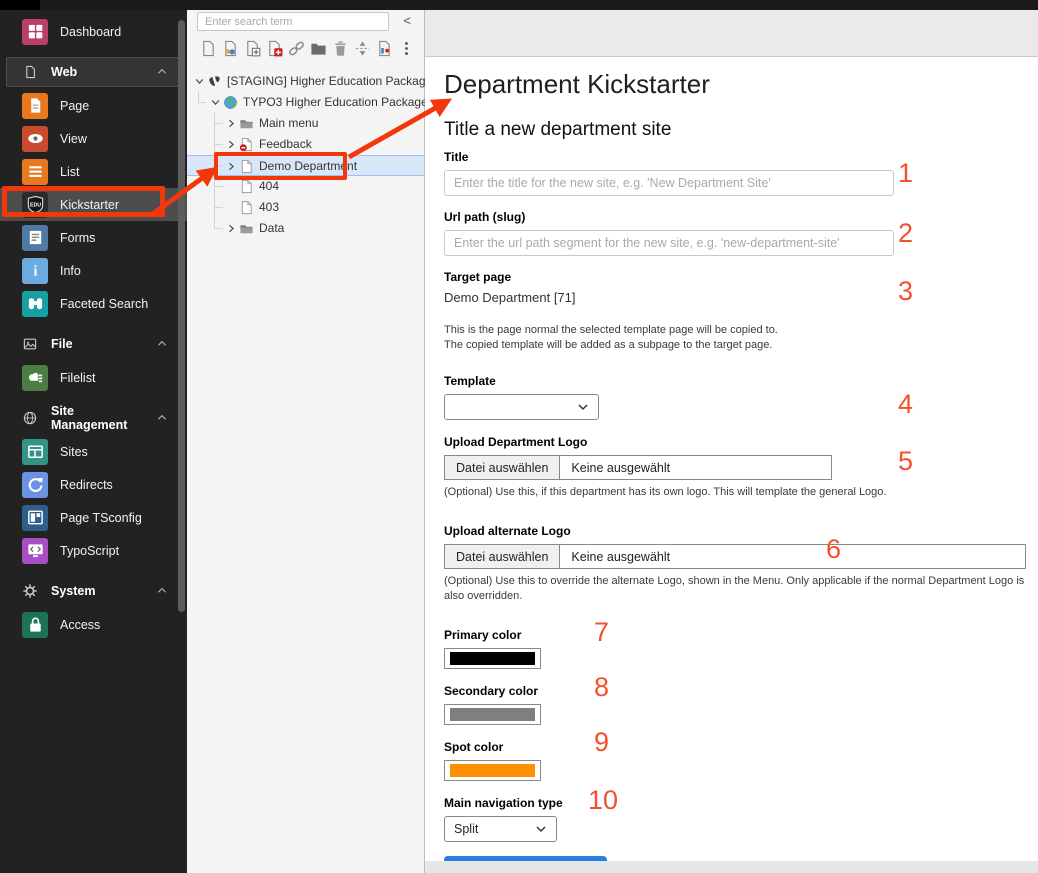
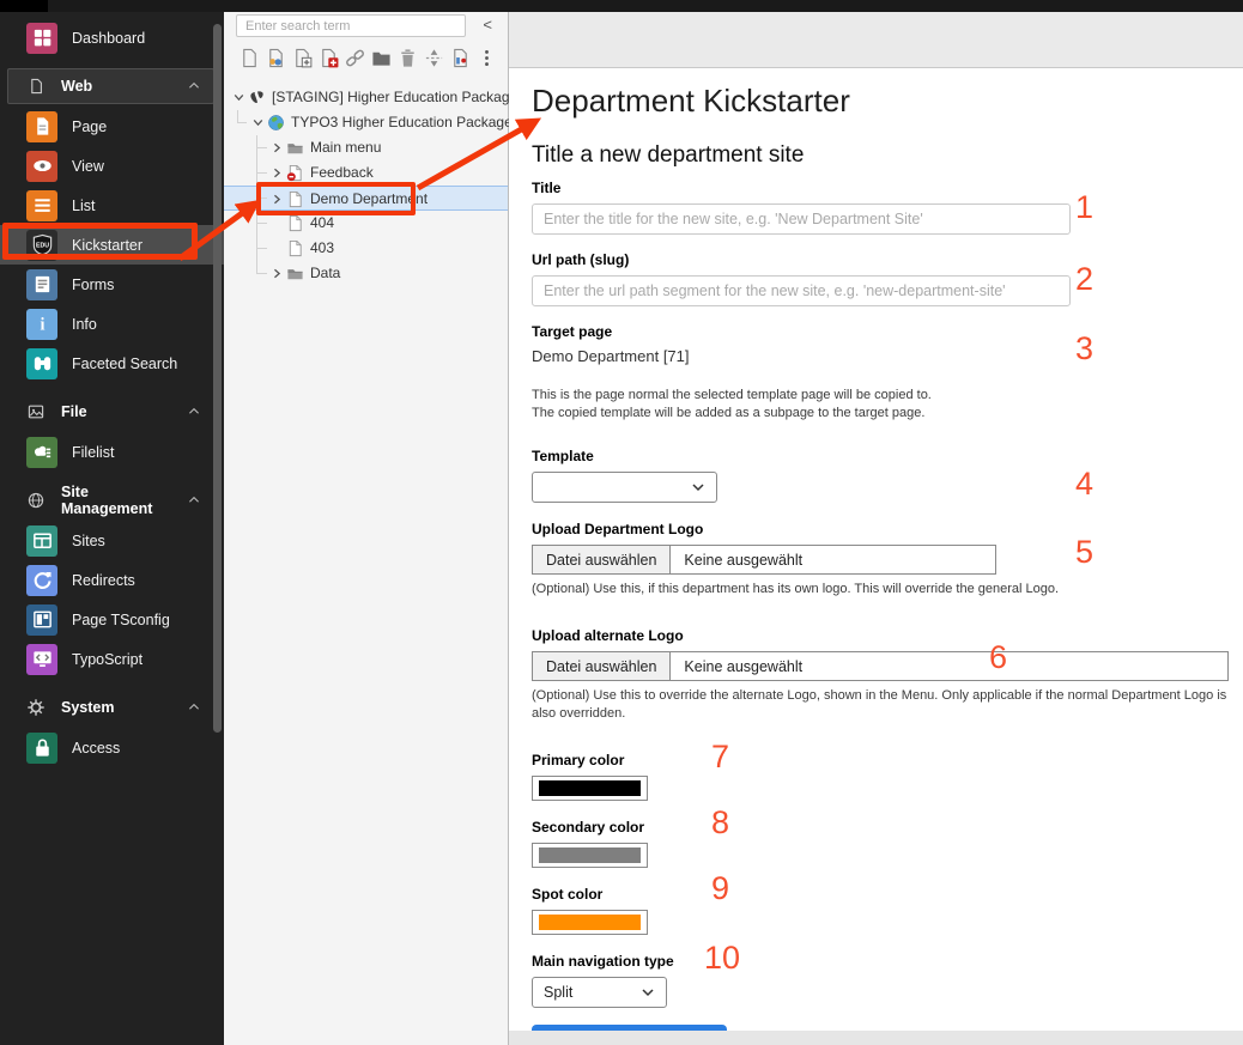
  Dashboard
  Web
  Page
  View
  List
  Kickstarter
  Forms
  i
  Info
  Faceted Search
  File
  Filelist
  Site Management
  Sites
  Redirects
  Page TSconfig
  TypoScript
  System
  Access
  Enter search term
  <
  [STAGING] Higher Education Packag
  TYPO3 Higher Education Packag
  Main menu
  Feedback
  Demo Department
  404
  403
  Data
  Department Kickstarter
  Title a new department site
  Title
  Enter the title for the new site, e.g. 'New Department Site'
  Url path (slug)
  Enter the url path segment for the new site, e.g. 'new-department-site'
  Target page
  Demo Department [71]
  This is the page normal the selected template page will be copied to.
  The copied template will be added as a subpage to the target page.
  Template
  Upload Department Logo
  Datei auswählen
  Keine ausgewählt
- (Optional) Use this, if this department has its own logo. This will template the general Logo.
+ (Optional) Use this, if this department has its own logo. This will override the general Logo.
  Upload alternate Logo
  Datei auswählen
  Keine ausgewählt
  (Optional) Use this to override the alternate Logo, shown in the Menu. Only applicable if the normal Department Logo is also overridden.
  Primary color
  Secondary color
  Spot color
  Main navigation type
  Split
  1
  2
  3
  4
  5
  6
  7
  8
  9
  10
